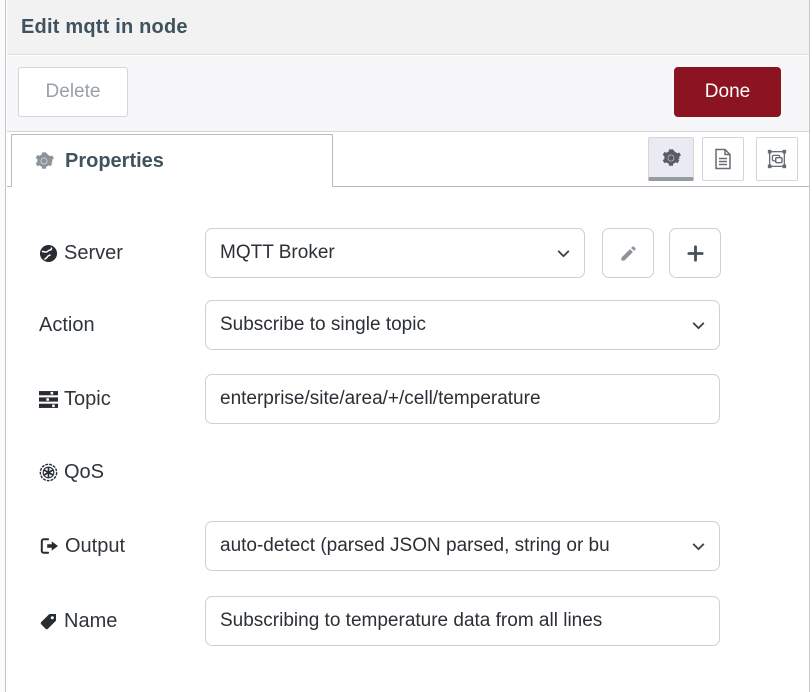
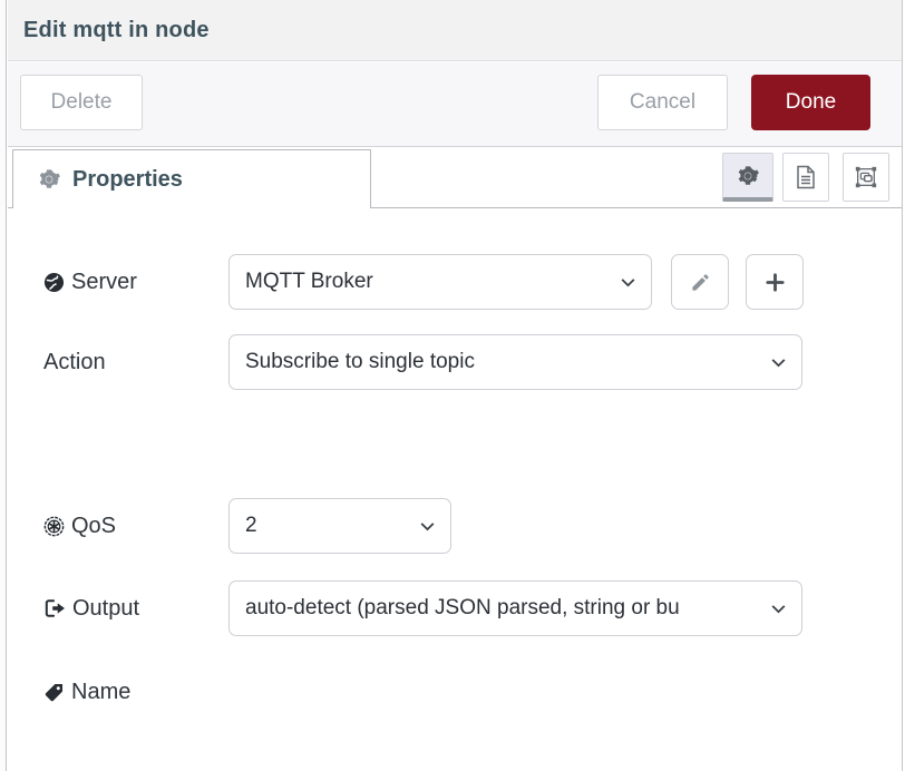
  Edit mqtt in node
  Delete
+ Cancel
  Done
  Properties
  Server
  MQTT Broker
  Action
  Subscribe to single topic
- Topic
- enterprise/site/area/+/cell/temperature
  QoS
+ 2
  Output
  auto-detect (parsed JSON parsed, string or bu
  Name
- Subscribing to temperature data from all lines
